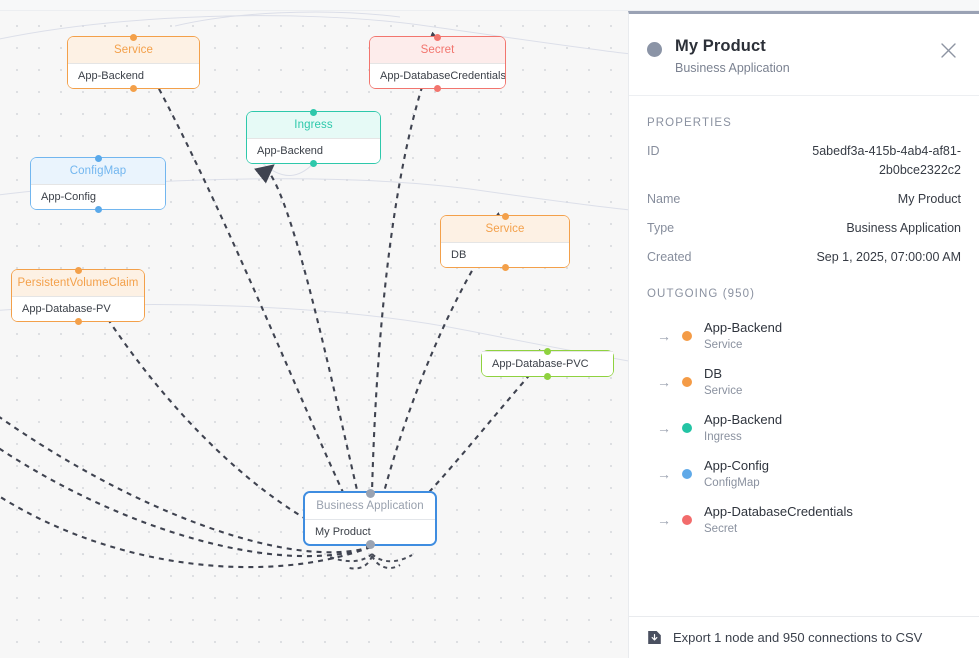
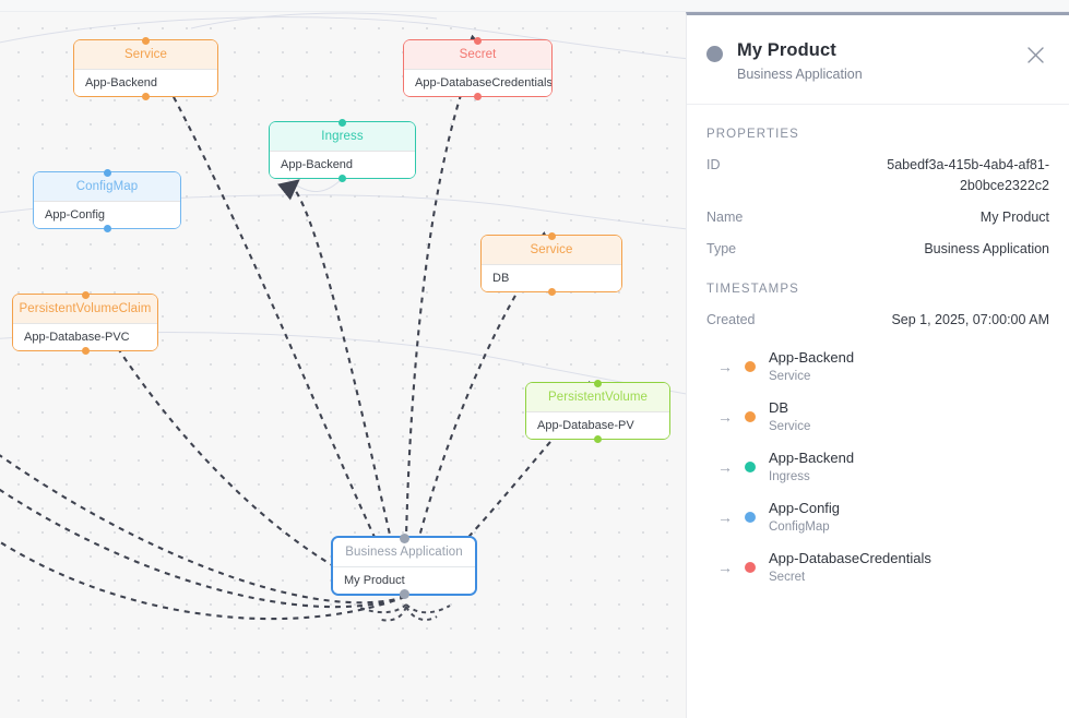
  Service
  App-Backend
  Secret
  App-DatabaseCredentials
  Ingress
  App-Backend
  ConfigMap
  App-Config
  Service
  DB
  PersistentVolumeClaim
- App-Database-PV
+ App-Database-PVC
+ PersistentVolume
- App-Database-PVC
+ App-Database-PV
  Business Application
  My Product
  My Product
  Business Application
  PROPERTIES
  ID
  5abedf3a-415b-4ab4-af81-2b0bce2322c2
  Name
  My Product
  Type
  Business Application
+ TIMESTAMPS
  Created
  Sep 1, 2025, 07:00:00 AM
- OUTGOING (950)
  →
  App-Backend
  Service
  →
  DB
  Service
  →
  App-Backend
  Ingress
  →
  App-Config
  ConfigMap
  →
  App-DatabaseCredentials
  Secret
- Export 1 node and 950 connections to CSV
